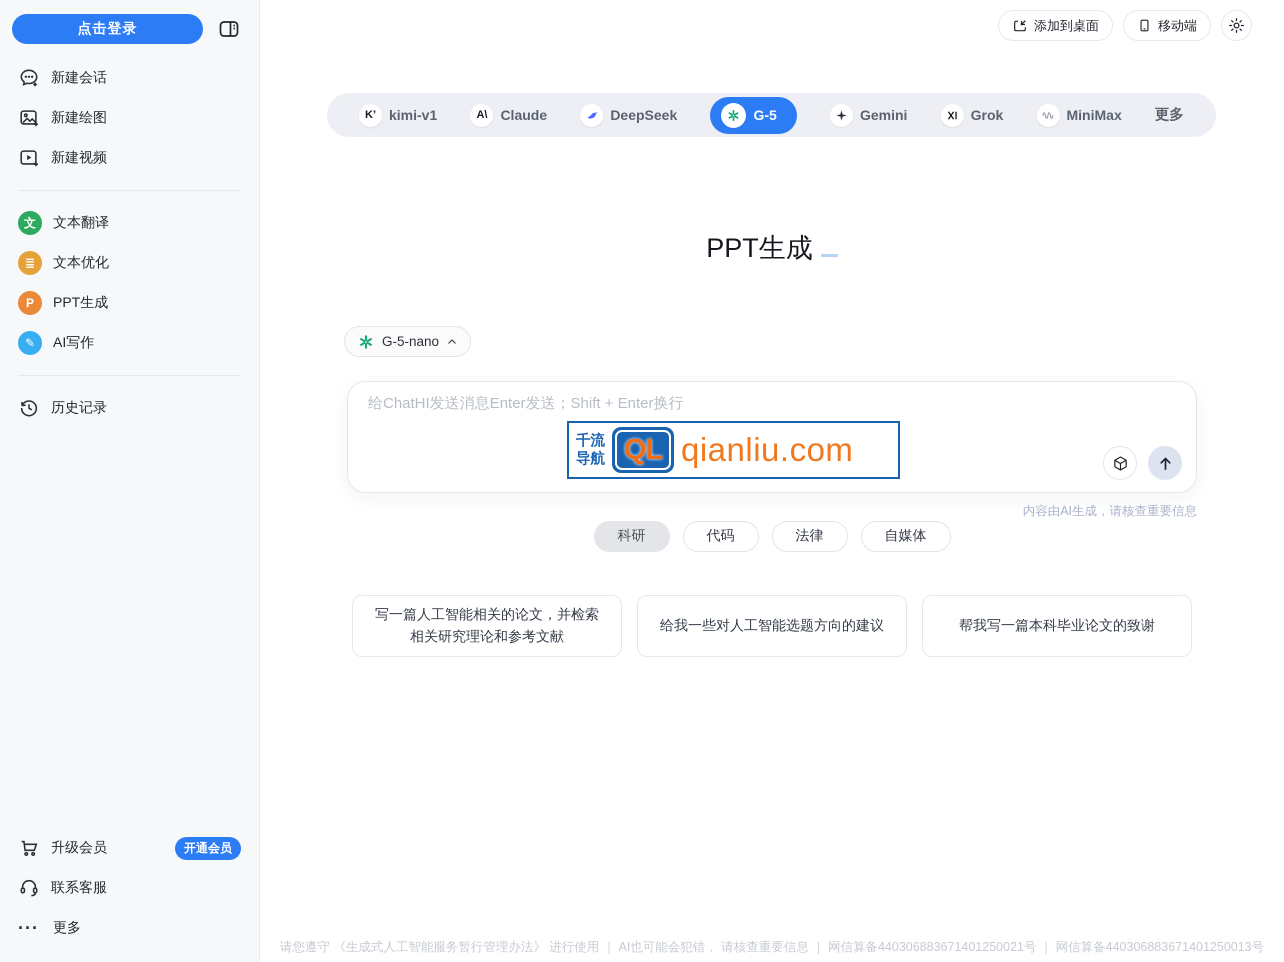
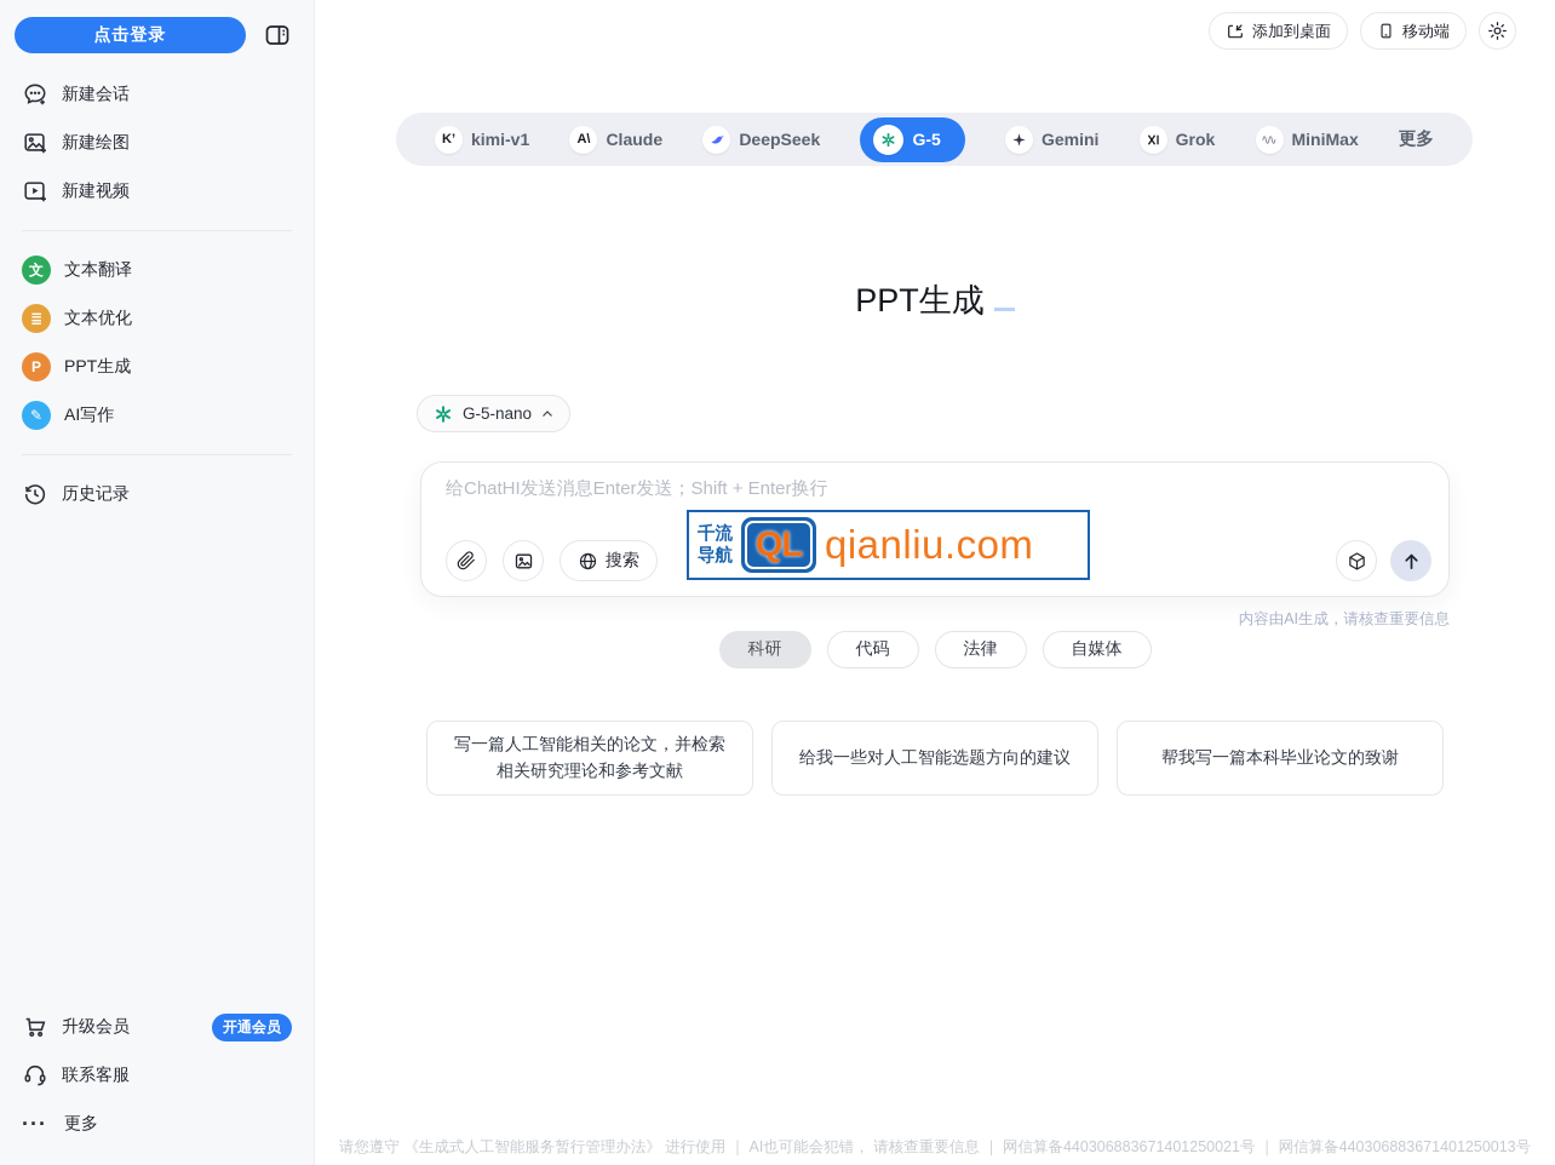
  点击登录
  新建会话
  新建绘图
  新建视频
  文
  文本翻译
  ≣
  文本优化
  P
  PPT生成
  ✎
  AI写作
  历史记录
  升级会员
  开通会员
  联系客服
  ···
  更多
  添加到桌面
  移动端
  K’
  kimi-v1
  A\
  Claude
  DeepSeek
  G-5
  Gemini
  Grok
  MiniMax
  更多
  PPT生成
  G-5-nano
  给ChatHI发送消息Enter发送；Shift + Enter换行
  千流
  导航
  QL
  qianliu.com
+ 搜索
  内容由AI生成，请核查重要信息
  科研
  代码
  法律
  自媒体
  写一篇人工智能相关的论文，并检索相关研究理论和参考文献
  给我一些对人工智能选题方向的建议
  帮我写一篇本科毕业论文的致谢
  请您遵守 《生成式人工智能服务暂行管理办法》 进行使用 ｜ AI也可能会犯错， 请核查重要信息 ｜ 网信算备440306883671401250021号 ｜ 网信算备440306883671401250013号
